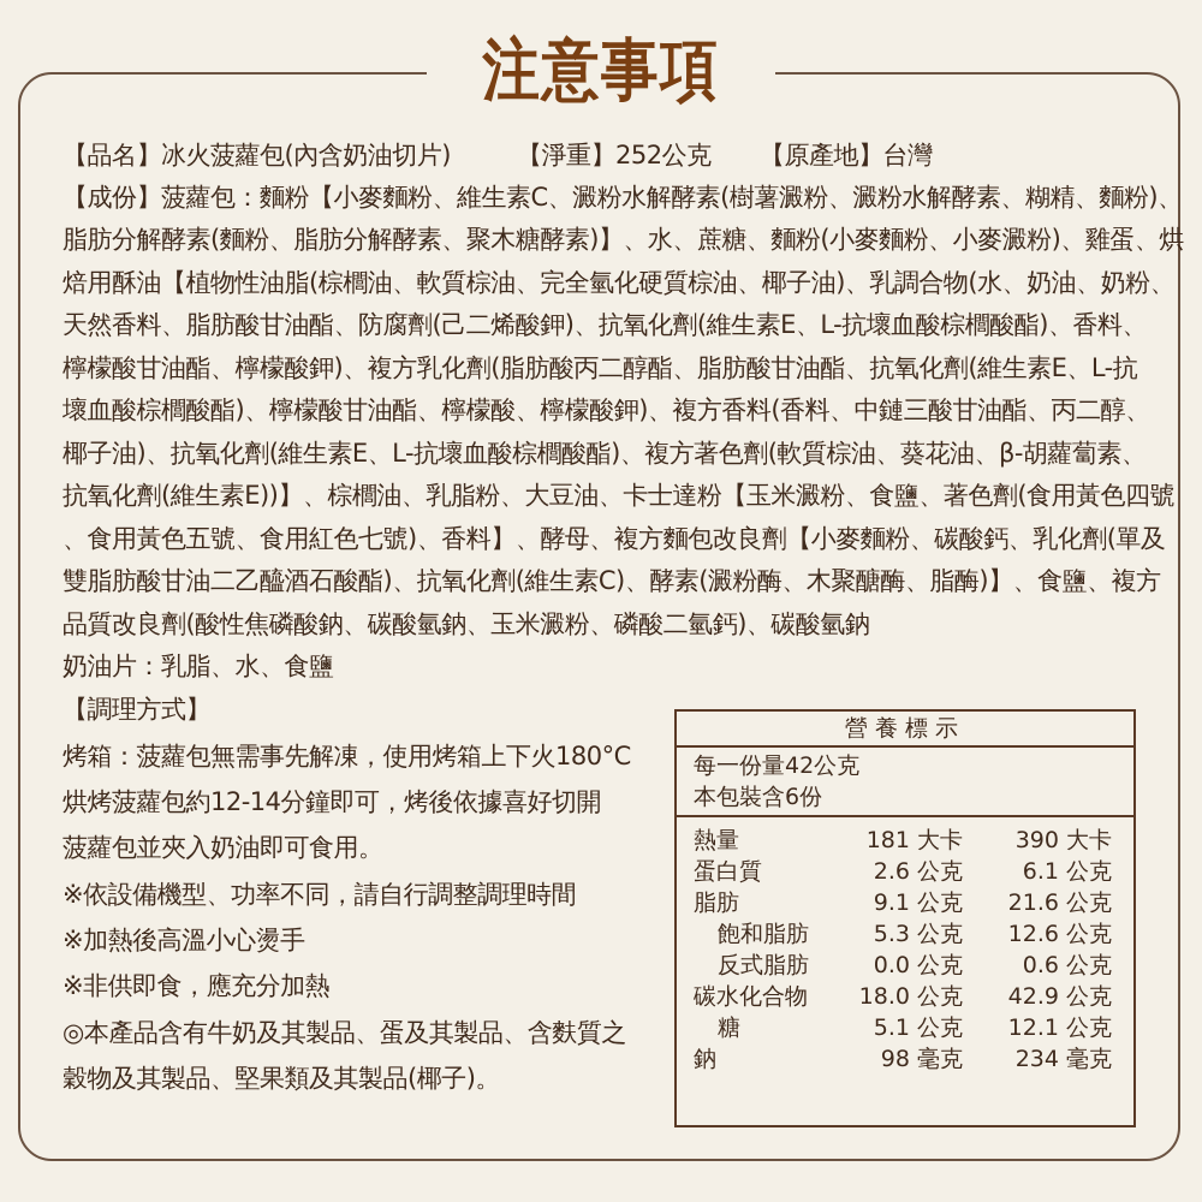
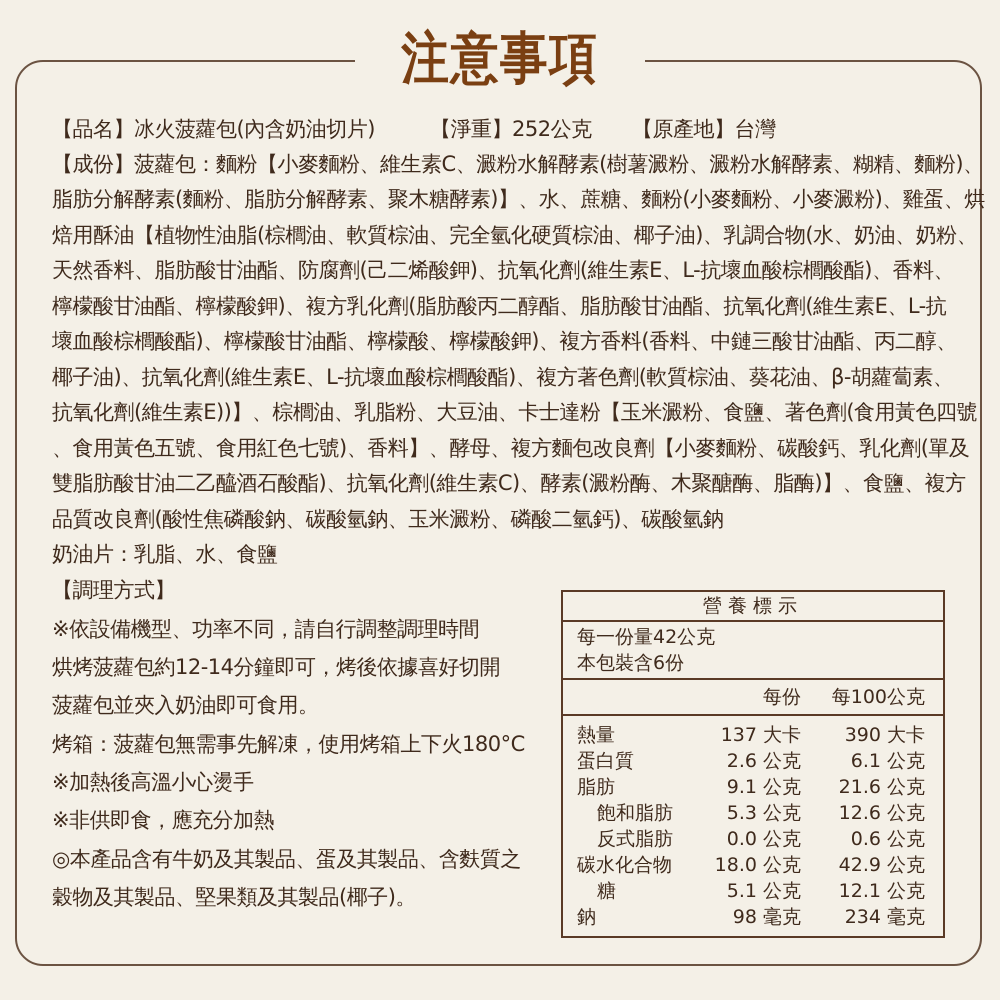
  注意事項
  【品名】冰火菠蘿包(內含奶油切片)
  【淨重】252公克
  【原產地】台灣
  【成份】菠蘿包：麵粉【小麥麵粉、維生素C、澱粉水解酵素(樹薯澱粉、澱粉水解酵素、糊精、麵粉)、
  脂肪分解酵素(麵粉、脂肪分解酵素、聚木糖酵素)】、水、蔗糖、麵粉(小麥麵粉、小麥澱粉)、雞蛋、烘
  焙用酥油【植物性油脂(棕櫚油、軟質棕油、完全氫化硬質棕油、椰子油)、乳調合物(水、奶油、奶粉、
  天然香料、脂肪酸甘油酯、防腐劑(己二烯酸鉀)、抗氧化劑(維生素E、L-抗壞血酸棕櫚酸酯)、香料、
  檸檬酸甘油酯、檸檬酸鉀)、複方乳化劑(脂肪酸丙二醇酯、脂肪酸甘油酯、抗氧化劑(維生素E、L-抗
  壞血酸棕櫚酸酯)、檸檬酸甘油酯、檸檬酸、檸檬酸鉀)、複方香料(香料、中鏈三酸甘油酯、丙二醇、
  椰子油)、抗氧化劑(維生素E、L-抗壞血酸棕櫚酸酯)、複方著色劑(軟質棕油、葵花油、β-胡蘿蔔素、
  抗氧化劑(維生素E))】、棕櫚油、乳脂粉、大豆油、卡士達粉【玉米澱粉、食鹽、著色劑(食用黃色四號
  、食用黃色五號、食用紅色七號)、香料】、酵母、複方麵包改良劑【小麥麵粉、碳酸鈣、乳化劑(單及
  雙脂肪酸甘油二乙醯酒石酸酯)、抗氧化劑(維生素C)、酵素(澱粉酶、木聚醣酶、脂酶)】、食鹽、複方
  品質改良劑(酸性焦磷酸鈉、碳酸氫鈉、玉米澱粉、磷酸二氫鈣)、碳酸氫鈉
  奶油片：乳脂、水、食鹽
  【調理方式】
- 烤箱：菠蘿包無需事先解凍，使用烤箱上下火180°C
+ ※依設備機型、功率不同，請自行調整調理時間
  烘烤菠蘿包約12-14分鐘即可，烤後依據喜好切開
  菠蘿包並夾入奶油即可食用。
- ※依設備機型、功率不同，請自行調整調理時間
+ 烤箱：菠蘿包無需事先解凍，使用烤箱上下火180°C
  ※加熱後高溫小心燙手
  ※非供即食，應充分加熱
  ◎本產品含有牛奶及其製品、蛋及其製品、含麩質之
  穀物及其製品、堅果類及其製品(椰子)。
  營養標示
  每一份量42公克
  本包裝含6份
+ 每份
+ 每100公克
  熱量
- 181 大卡
+ 137 大卡
  390 大卡
  蛋白質
  2.6 公克
  6.1 公克
  脂肪
  9.1 公克
  21.6 公克
  飽和脂肪
  5.3 公克
  12.6 公克
  反式脂肪
  0.0 公克
  0.6 公克
  碳水化合物
  18.0 公克
  42.9 公克
  糖
  5.1 公克
  12.1 公克
  鈉
  98 毫克
  234 毫克
